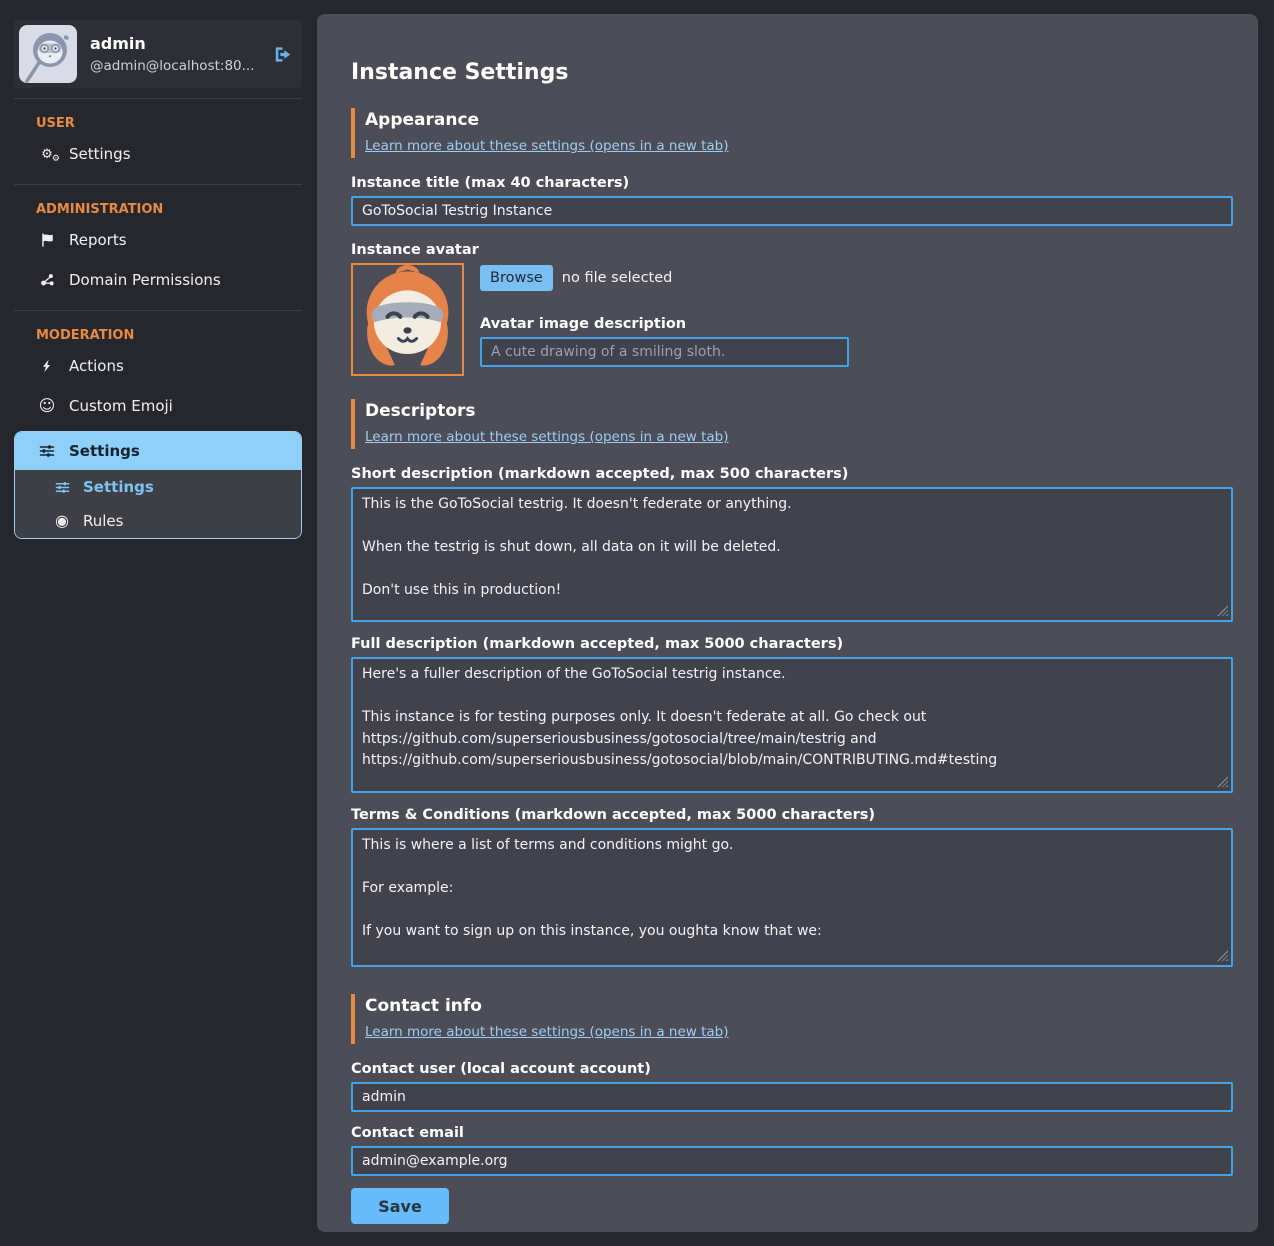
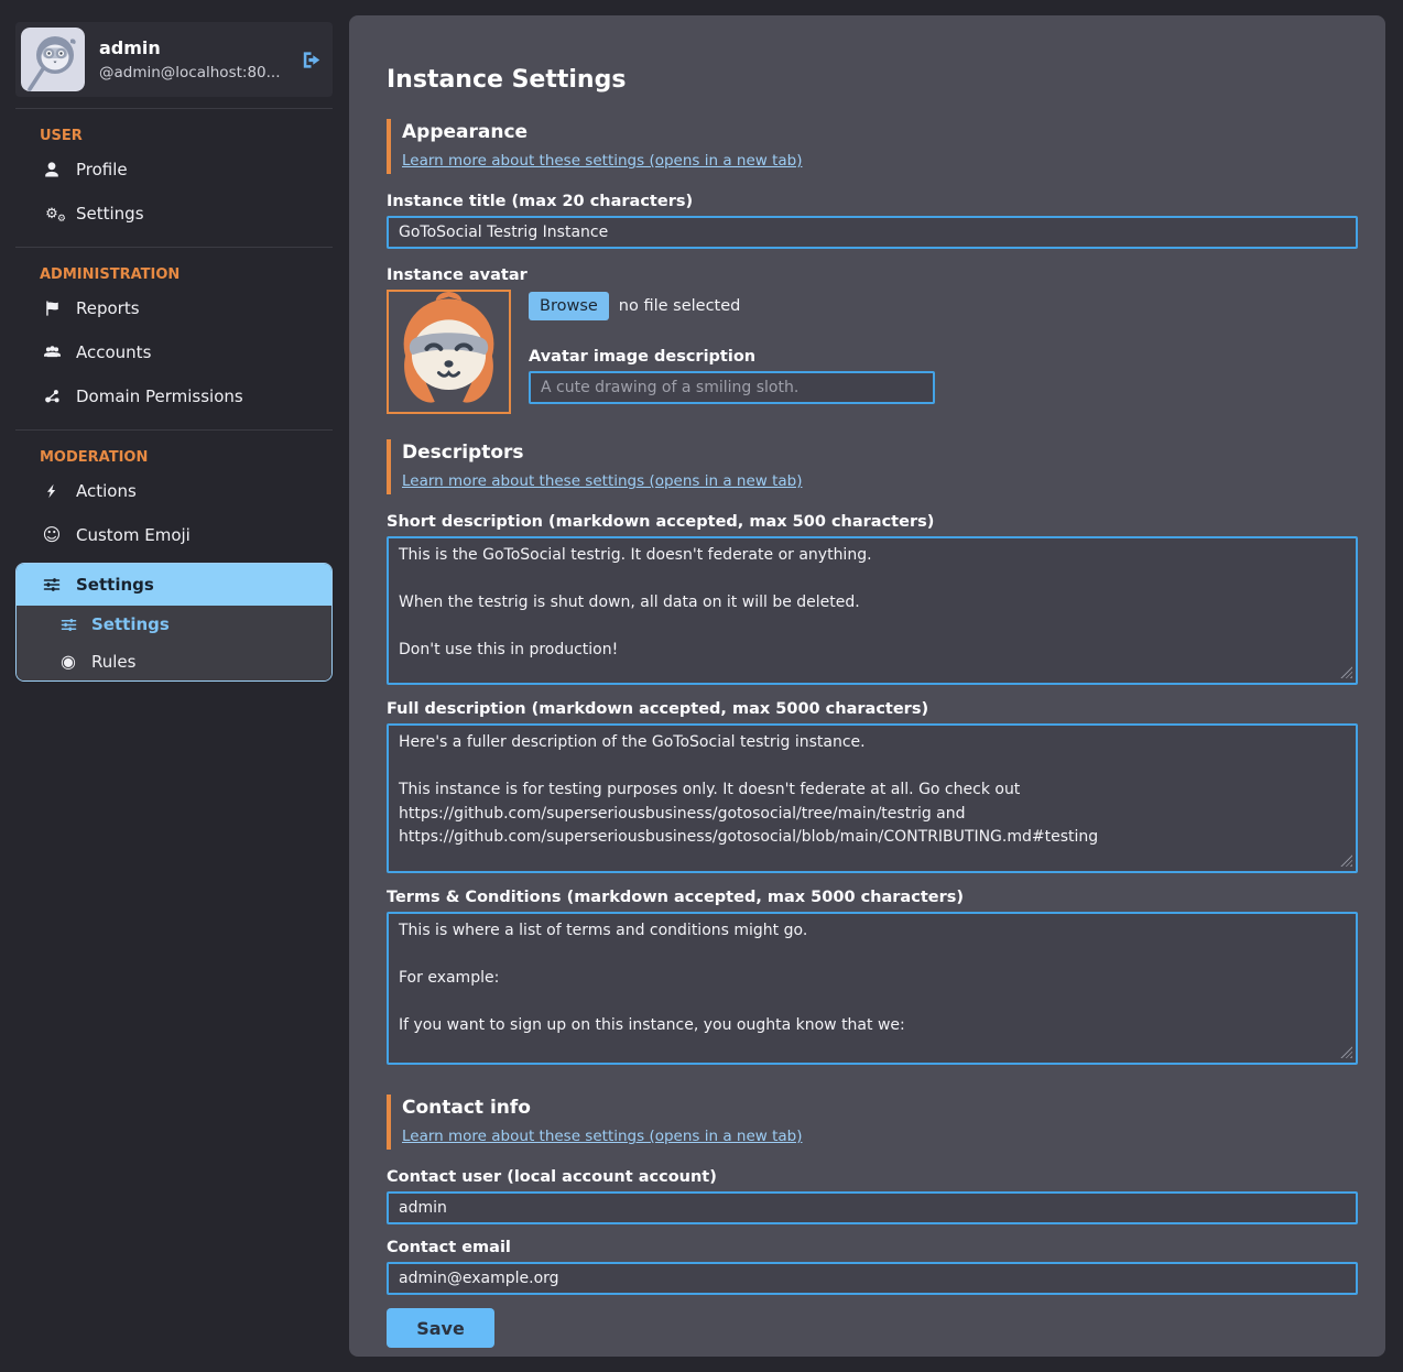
  admin
  @admin@localhost:80...
  USER
+ Profile
  ⚙
  ⚙
  Settings
  ADMINISTRATION
  Reports
+ Accounts
  Domain Permissions
  MODERATION
  Actions
  ☺
  Custom Emoji
  Settings
  Settings
  ◉
  Rules
  Instance Settings
  Appearance
  Learn more about these settings (opens in a new tab)
- Instance title (max 40 characters)
+ Instance title (max 20 characters)
  GoToSocial Testrig Instance
  Instance avatar
  Browse
  no file selected
  Avatar image description
  A cute drawing of a smiling sloth.
  Descriptors
  Learn more about these settings (opens in a new tab)
  Short description (markdown accepted, max 500 characters)
  This is the GoToSocial testrig. It doesn't federate or anything.
  When the testrig is shut down, all data on it will be deleted.
  Don't use this in production!
  Full description (markdown accepted, max 5000 characters)
  Here's a fuller description of the GoToSocial testrig instance.
  Terms & Conditions (markdown accepted, max 5000 characters)
  This is where a list of terms and conditions might go.
  For example:
  If you want to sign up on this instance, you oughta know that we:
  Contact info
  Learn more about these settings (opens in a new tab)
  Contact user (local account account)
  admin
  Contact email
  admin@example.org
  Save
